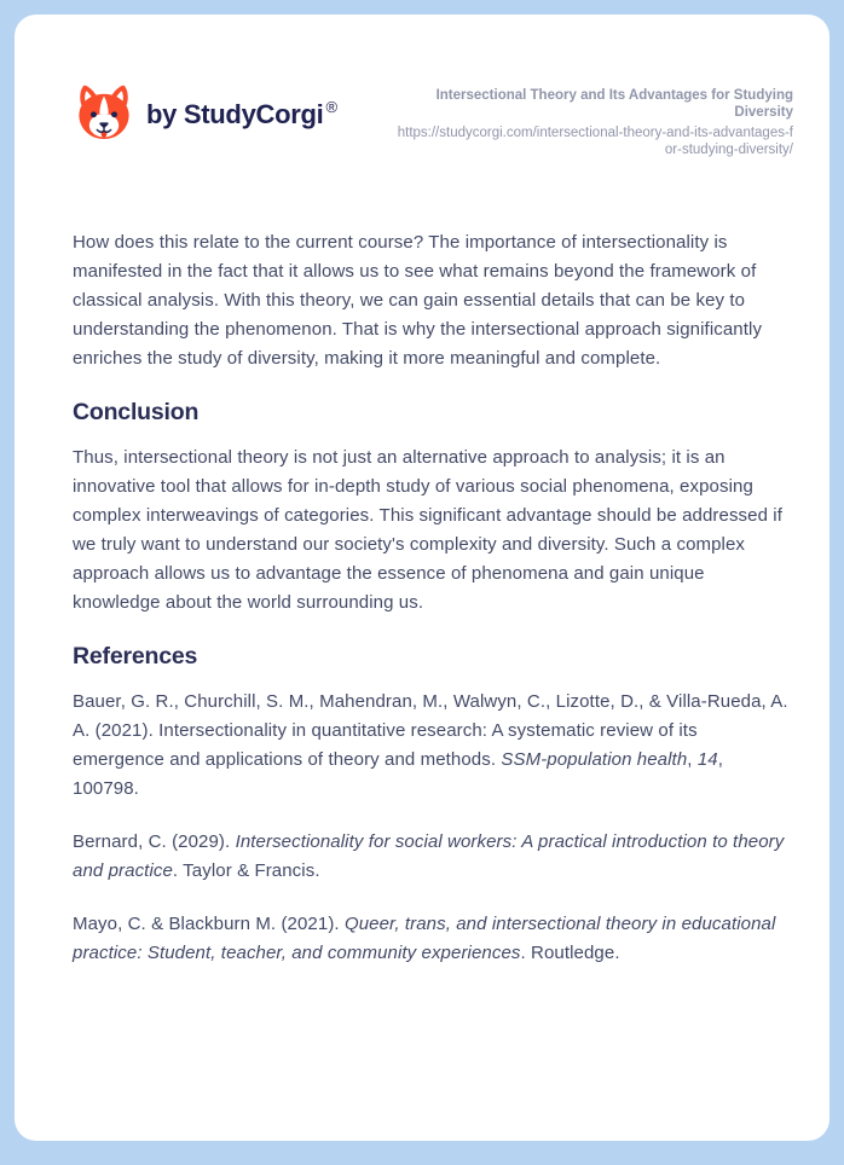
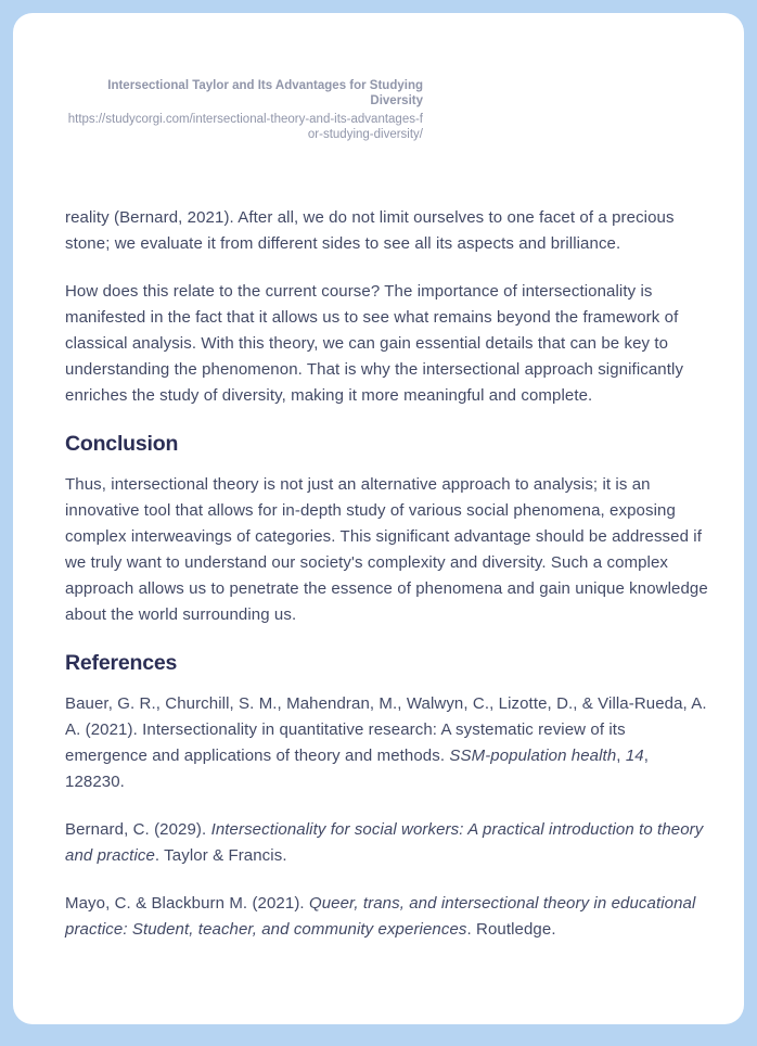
- by StudyCorgi ®
- Intersectional Theory and Its Advantages for Studying Diversity
+ Intersectional Taylor and Its Advantages for Studying Diversity
  https://studycorgi.com/intersectional-theory-and-its-advantages-for-studying-diversity/
+ reality (Bernard, 2021). After all, we do not limit ourselves to one facet of a precious stone; we evaluate it from different sides to see all its aspects and brilliance.
  How does this relate to the current course? The importance of intersectionality is manifested in the fact that it allows us to see what remains beyond the framework of classical analysis. With this theory, we can gain essential details that can be key to understanding the phenomenon. That is why the intersectional approach significantly enriches the study of diversity, making it more meaningful and complete.
  Conclusion
- Thus, intersectional theory is not just an alternative approach to analysis; it is an innovative tool that allows for in-depth study of various social phenomena, exposing complex interweavings of categories. This significant advantage should be addressed if we truly want to understand our society's complexity and diversity. Such a complex approach allows us to advantage the essence of phenomena and gain unique knowledge about the world surrounding us.
+ Thus, intersectional theory is not just an alternative approach to analysis; it is an innovative tool that allows for in-depth study of various social phenomena, exposing complex interweavings of categories. This significant advantage should be addressed if we truly want to understand our society's complexity and diversity. Such a complex approach allows us to penetrate the essence of phenomena and gain unique knowledge about the world surrounding us.
  References
- Bauer, G. R., Churchill, S. M., Mahendran, M., Walwyn, C., Lizotte, D., & Villa-Rueda, A. A. (2021). Intersectionality in quantitative research: A systematic review of its emergence and applications of theory and methods. SSM-population health, 14, 100798.
+ Bauer, G. R., Churchill, S. M., Mahendran, M., Walwyn, C., Lizotte, D., & Villa-Rueda, A. A. (2021). Intersectionality in quantitative research: A systematic review of its emergence and applications of theory and methods. SSM-population health, 14, 128230.
  Bernard, C. (2029). Intersectionality for social workers: A practical introduction to theory and practice. Taylor & Francis.
  Mayo, C. & Blackburn M. (2021). Queer, trans, and intersectional theory in educational practice: Student, teacher, and community experiences. Routledge.
